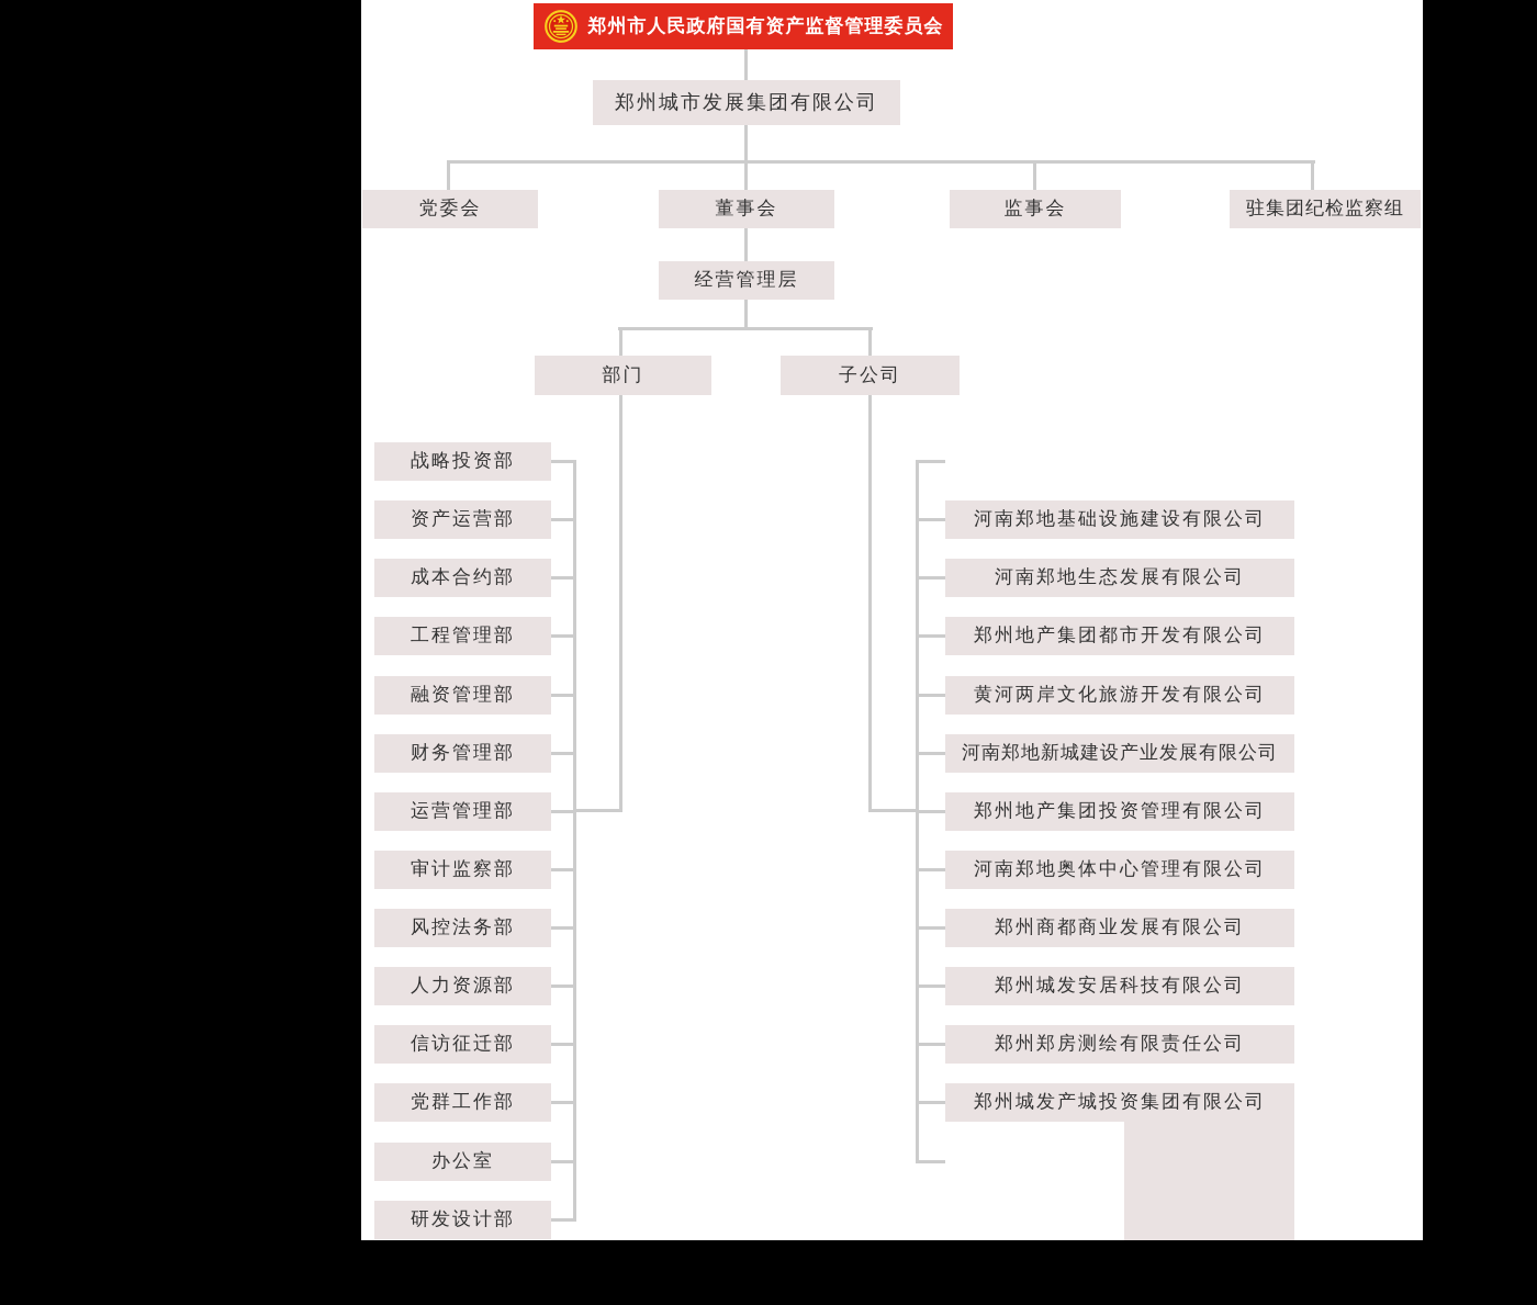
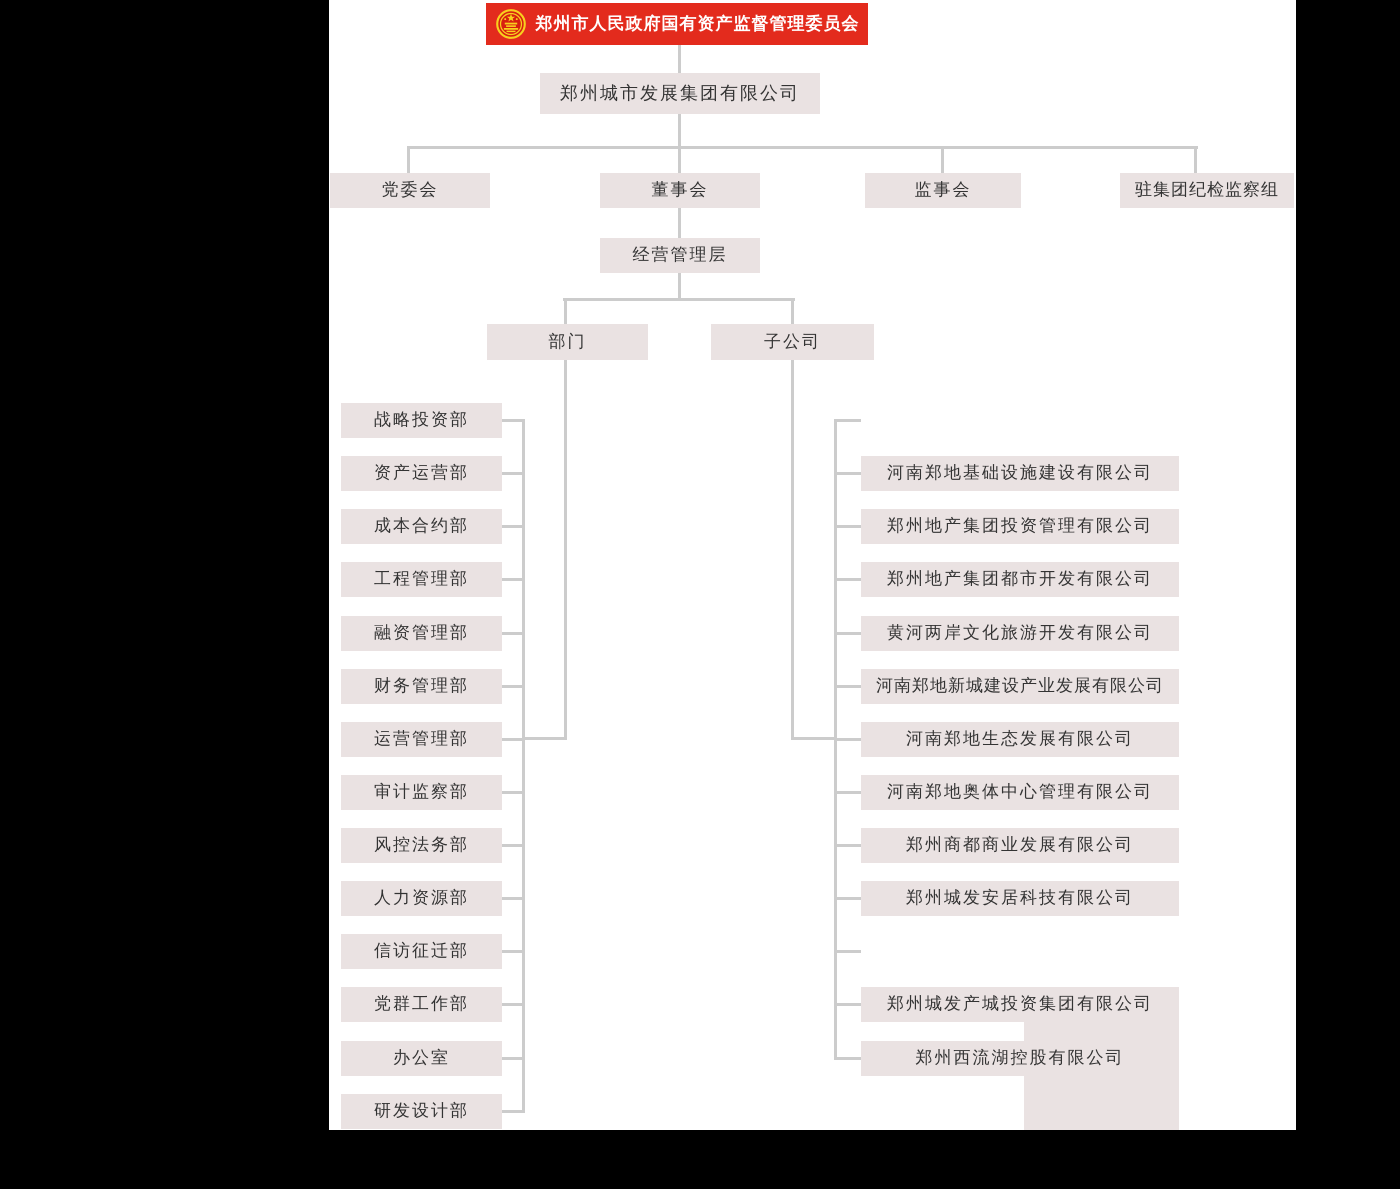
  郑州市人民政府国有资产监督管理委员会
  郑州城市发展集团有限公司
  党委会
  董事会
  监事会
  驻集团纪检监察组
  经营管理层
  部门
  子公司
  战略投资部
  资产运营部
  成本合约部
  工程管理部
  融资管理部
  财务管理部
  运营管理部
  审计监察部
  风控法务部
  人力资源部
  信访征迁部
  党群工作部
  办公室
  研发设计部
  河南郑地基础设施建设有限公司
- 河南郑地生态发展有限公司
+ 郑州地产集团投资管理有限公司
  郑州地产集团都市开发有限公司
  黄河两岸文化旅游开发有限公司
  河南郑地新城建设产业发展有限公司
- 郑州地产集团投资管理有限公司
+ 河南郑地生态发展有限公司
  河南郑地奥体中心管理有限公司
  郑州商都商业发展有限公司
  郑州城发安居科技有限公司
- 郑州郑房测绘有限责任公司
  郑州城发产城投资集团有限公司
+ 郑州西流湖控股有限公司
